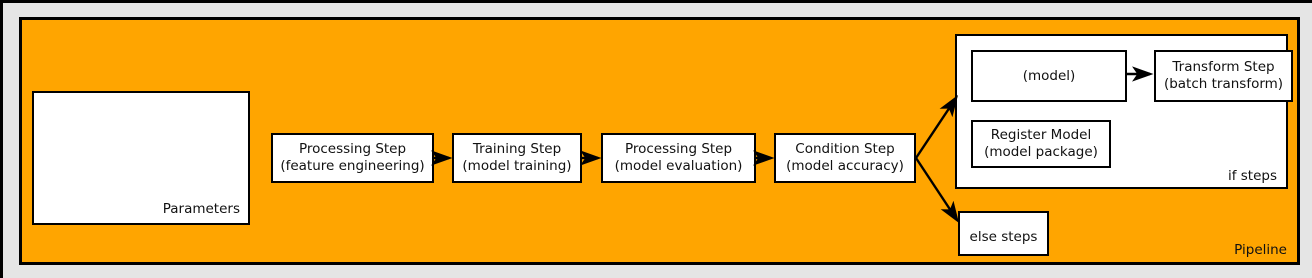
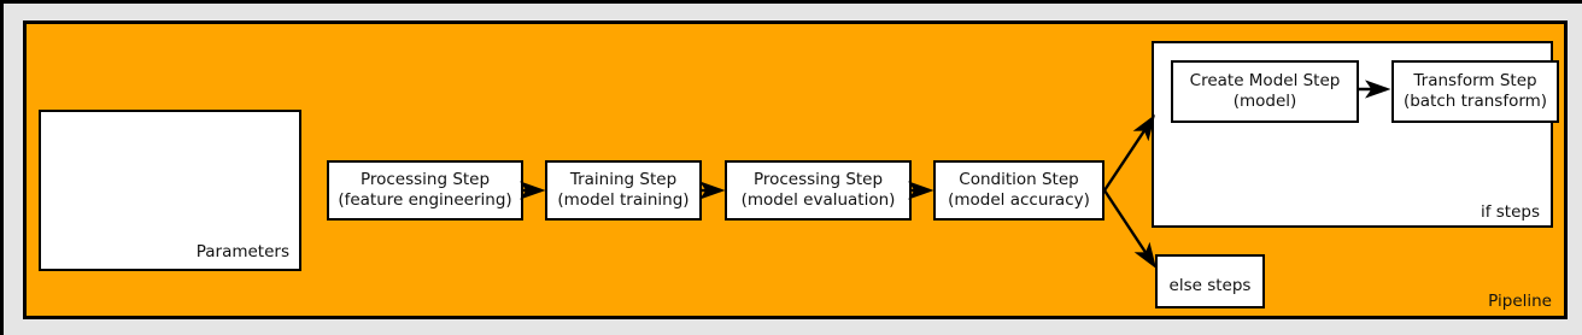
  Parameters
  Processing Step
  (feature engineering)
  Training Step
  (model training)
  Processing Step
  (model evaluation)
  Condition Step
  (model accuracy)
+ Create Model Step
  (model)
  Transform Step
  (batch transform)
- Register Model
- (model package)
  if steps
  else steps
  Pipeline
